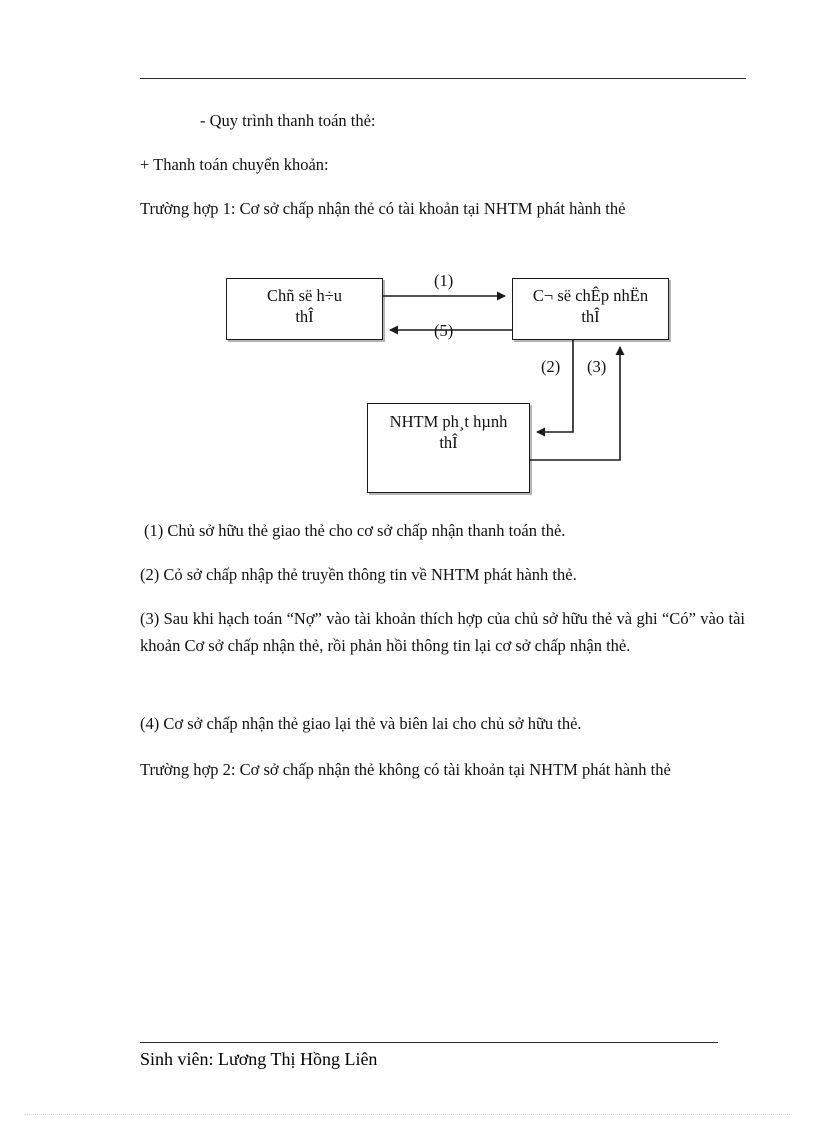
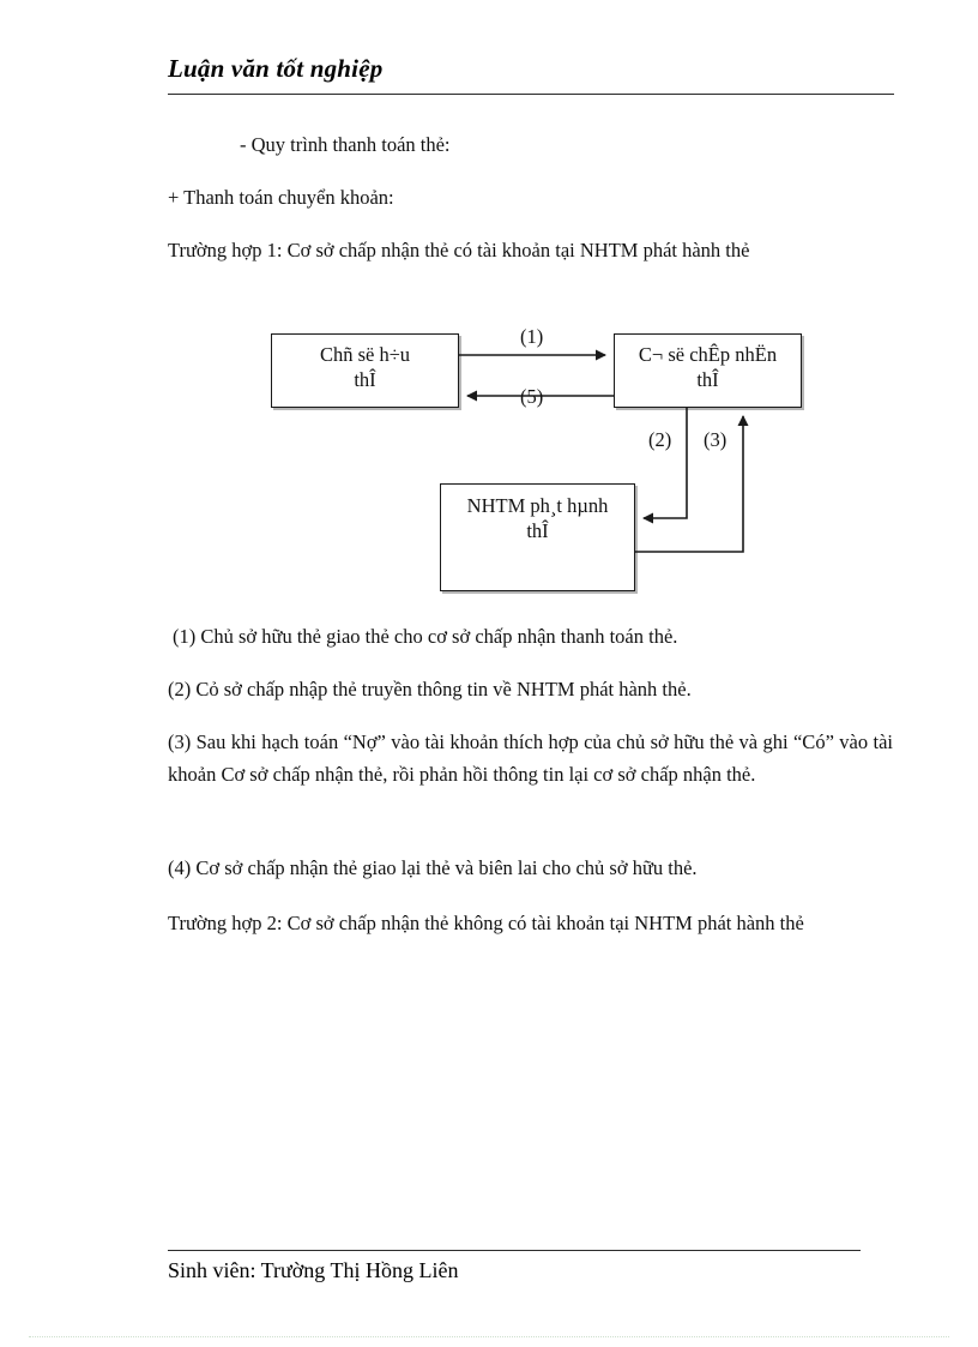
+ Luận văn tốt nghiệp
  - Quy trình thanh toán thẻ:
  + Thanh toán chuyển khoản:
  Trường hợp 1: Cơ sở chấp nhận thẻ có tài khoản tại NHTM phát hành thẻ
  Chñ së h÷u
  thÎ
  C¬ së chÊp nhËn
  thÎ
  NHTM ph¸t hµnh
  thÎ
  (1)
  (5)
  (2)
  (3)
  (1) Chủ sở hữu thẻ giao thẻ cho cơ sở chấp nhận thanh toán thẻ.
  (2) Cỏ sở chấp nhập thẻ truyền thông tin về NHTM phát hành thẻ.
  (3) Sau khi hạch toán “Nợ” vào tài khoản thích hợp của chủ sở hữu thẻ và ghi “Có” vào tài khoản Cơ sở chấp nhận thẻ, rồi phản hồi thông tin lại cơ sở chấp nhận thẻ.
  (4) Cơ sở chấp nhận thẻ giao lại thẻ và biên lai cho chủ sở hữu thẻ.
  Trường hợp 2: Cơ sở chấp nhận thẻ không có tài khoản tại NHTM phát hành thẻ
- Sinh viên: Lương Thị Hồng Liên
+ Sinh viên: Trường Thị Hồng Liên
